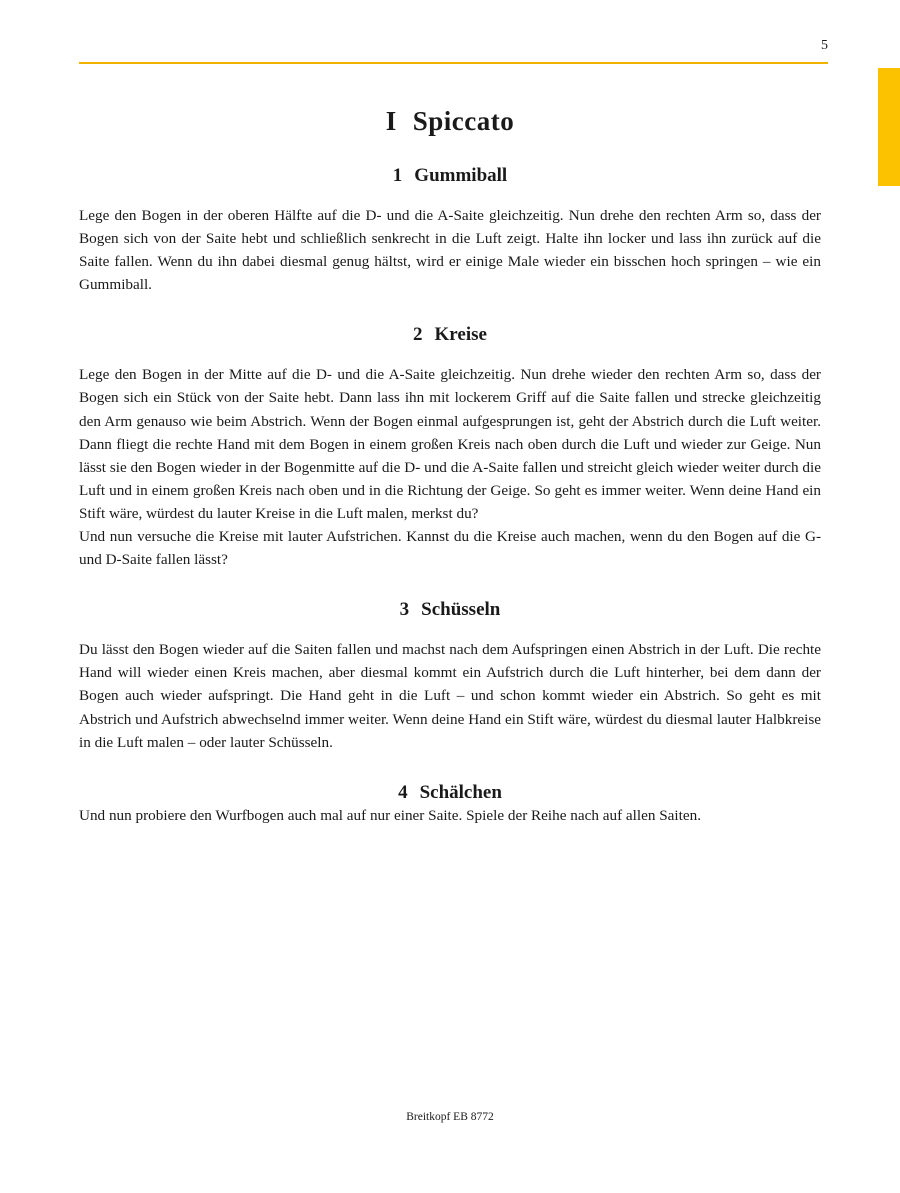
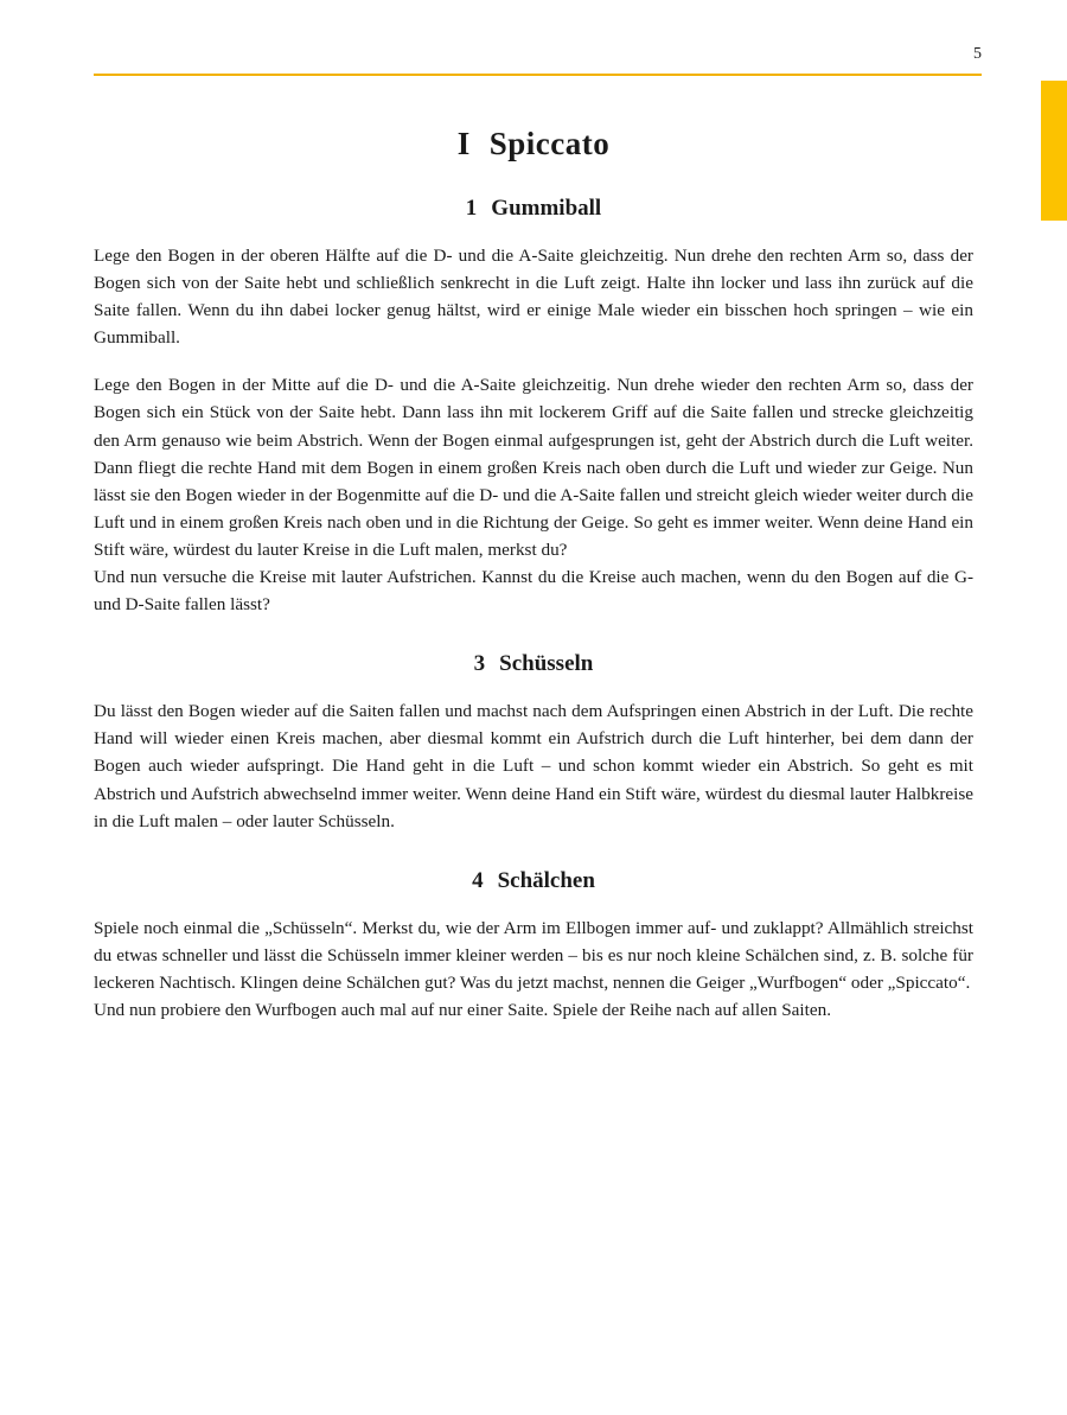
  5
  I Spiccato
  1 Gummiball
- Lege den Bogen in der oberen Hälfte auf die D- und die A-Saite gleichzeitig. Nun drehe den rechten Arm so, dass der Bogen sich von der Saite hebt und schließlich senkrecht in die Luft zeigt. Halte ihn locker und lass ihn zurück auf die Saite fallen. Wenn du ihn dabei diesmal genug hältst, wird er einige Male wieder ein bisschen hoch springen – wie ein Gummiball.
+ Lege den Bogen in der oberen Hälfte auf die D- und die A-Saite gleichzeitig. Nun drehe den rechten Arm so, dass der Bogen sich von der Saite hebt und schließlich senkrecht in die Luft zeigt. Halte ihn locker und lass ihn zurück auf die Saite fallen. Wenn du ihn dabei locker genug hältst, wird er einige Male wieder ein bisschen hoch springen – wie ein Gummiball.
- 2 Kreise
  Lege den Bogen in der Mitte auf die D- und die A-Saite gleichzeitig. Nun drehe wieder den rechten Arm so, dass der Bogen sich ein Stück von der Saite hebt. Dann lass ihn mit lockerem Griff auf die Saite fallen und strecke gleichzeitig den Arm genauso wie beim Abstrich. Wenn der Bogen einmal aufgesprungen ist, geht der Abstrich durch die Luft weiter. Dann fliegt die rechte Hand mit dem Bogen in einem großen Kreis nach oben durch die Luft und wieder zur Geige. Nun lässt sie den Bogen wieder in der Bogenmitte auf die D- und die A-Saite fallen und streicht gleich wieder weiter durch die Luft und in einem großen Kreis nach oben und in die Richtung der Geige. So geht es immer weiter. Wenn deine Hand ein Stift wäre, würdest du lauter Kreise in die Luft malen, merkst du?
  Und nun versuche die Kreise mit lauter Aufstrichen. Kannst du die Kreise auch machen, wenn du den Bogen auf die G- und D-Saite fallen lässt?
  3 Schüsseln
  Du lässt den Bogen wieder auf die Saiten fallen und machst nach dem Aufspringen einen Abstrich in der Luft. Die rechte Hand will wieder einen Kreis machen, aber diesmal kommt ein Aufstrich durch die Luft hinterher, bei dem dann der Bogen auch wieder aufspringt. Die Hand geht in die Luft – und schon kommt wieder ein Abstrich. So geht es mit Abstrich und Aufstrich abwechselnd immer weiter. Wenn deine Hand ein Stift wäre, würdest du diesmal lauter Halbkreise in die Luft malen – oder lauter Schüsseln.
  4 Schälchen
+ Spiele noch einmal die „Schüsseln“. Merkst du, wie der Arm im Ellbogen immer auf- und zuklappt? Allmählich streichst du etwas schneller und lässt die Schüsseln immer kleiner werden – bis es nur noch kleine Schälchen sind, z. B. solche für leckeren Nachtisch. Klingen deine Schälchen gut? Was du jetzt machst, nennen die Geiger „Wurfbogen“ oder „Spiccato“.
  Und nun probiere den Wurfbogen auch mal auf nur einer Saite. Spiele der Reihe nach auf allen Saiten.
- Breitkopf EB 8772
